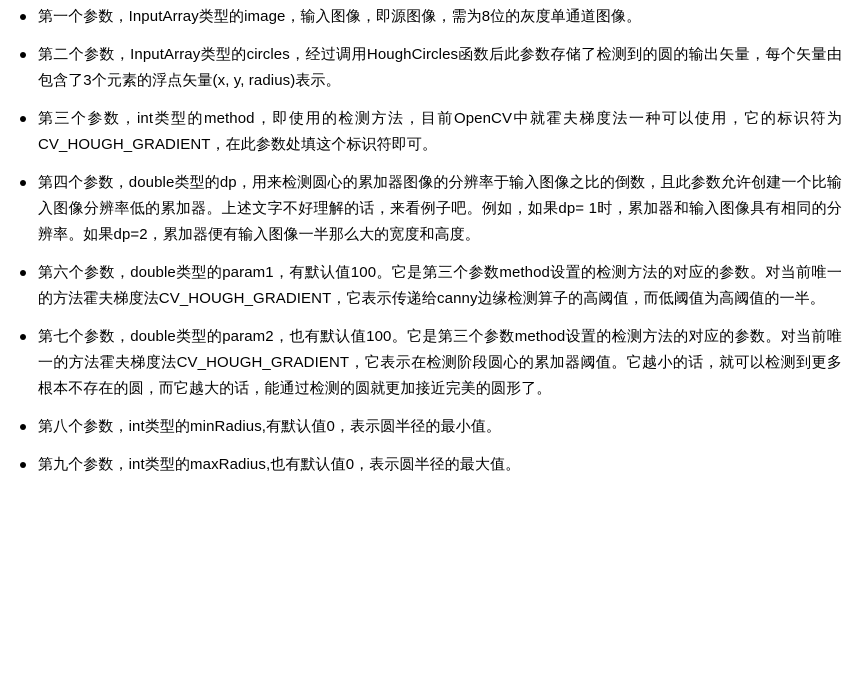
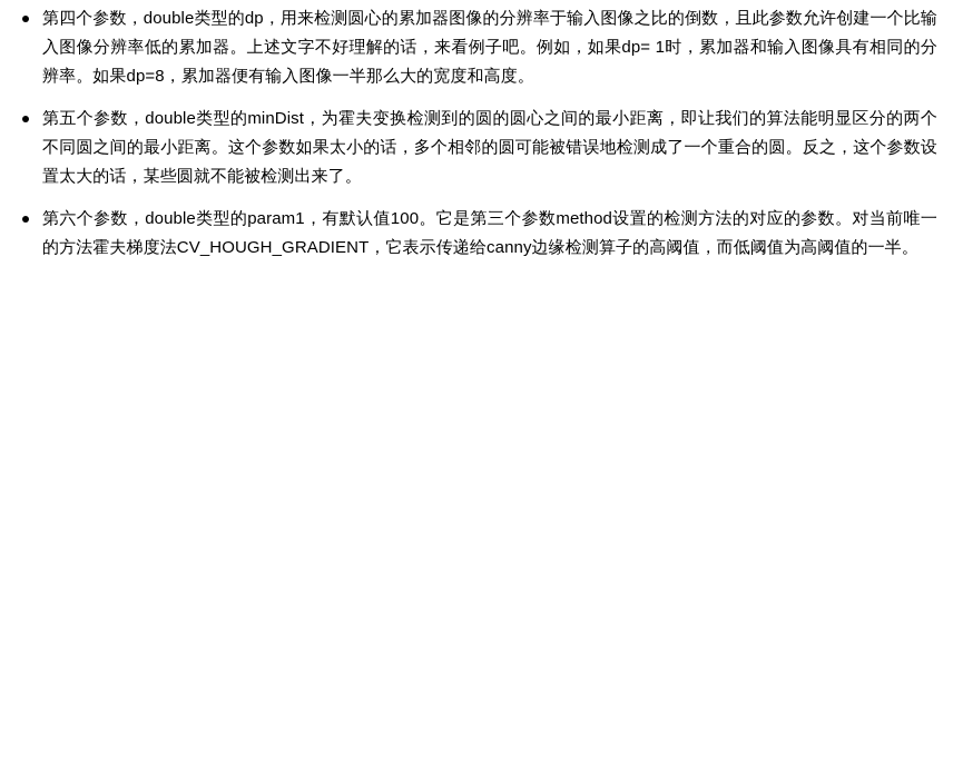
- 第一个参数，InputArray类型的image，输入图像，即源图像，需为8位的灰度单通道图像。
- 第二个参数，InputArray类型的circles，经过调用HoughCircles函数后此参数存储了检测到的圆的输出矢量，每个矢量由包含了3个元素的浮点矢量(x, y, radius)表示。
- 第三个参数，int类型的method，即使用的检测方法，目前OpenCV中就霍夫梯度法一种可以使用，它的标识符为CV_HOUGH_GRADIENT，在此参数处填这个标识符即可。
- 第四个参数，double类型的dp，用来检测圆心的累加器图像的分辨率于输入图像之比的倒数，且此参数允许创建一个比输入图像分辨率低的累加器。上述文字不好理解的话，来看例子吧。例如，如果dp= 1时，累加器和输入图像具有相同的分辨率。如果dp=2，累加器便有输入图像一半那么大的宽度和高度。
+ 第四个参数，double类型的dp，用来检测圆心的累加器图像的分辨率于输入图像之比的倒数，且此参数允许创建一个比输入图像分辨率低的累加器。上述文字不好理解的话，来看例子吧。例如，如果dp= 1时，累加器和输入图像具有相同的分辨率。如果dp=8，累加器便有输入图像一半那么大的宽度和高度。
+ 第五个参数，double类型的minDist，为霍夫变换检测到的圆的圆心之间的最小距离，即让我们的算法能明显区分的两个不同圆之间的最小距离。这个参数如果太小的话，多个相邻的圆可能被错误地检测成了一个重合的圆。反之，这个参数设置太大的话，某些圆就不能被检测出来了。
  第六个参数，double类型的param1，有默认值100。它是第三个参数method设置的检测方法的对应的参数。对当前唯一的方法霍夫梯度法CV_HOUGH_GRADIENT，它表示传递给canny边缘检测算子的高阈值，而低阈值为高阈值的一半。
- 第七个参数，double类型的param2，也有默认值100。它是第三个参数method设置的检测方法的对应的参数。对当前唯一的方法霍夫梯度法CV_HOUGH_GRADIENT，它表示在检测阶段圆心的累加器阈值。它越小的话，就可以检测到更多根本不存在的圆，而它越大的话，能通过检测的圆就更加接近完美的圆形了。
- 第八个参数，int类型的minRadius,有默认值0，表示圆半径的最小值。
- 第九个参数，int类型的maxRadius,也有默认值0，表示圆半径的最大值。
